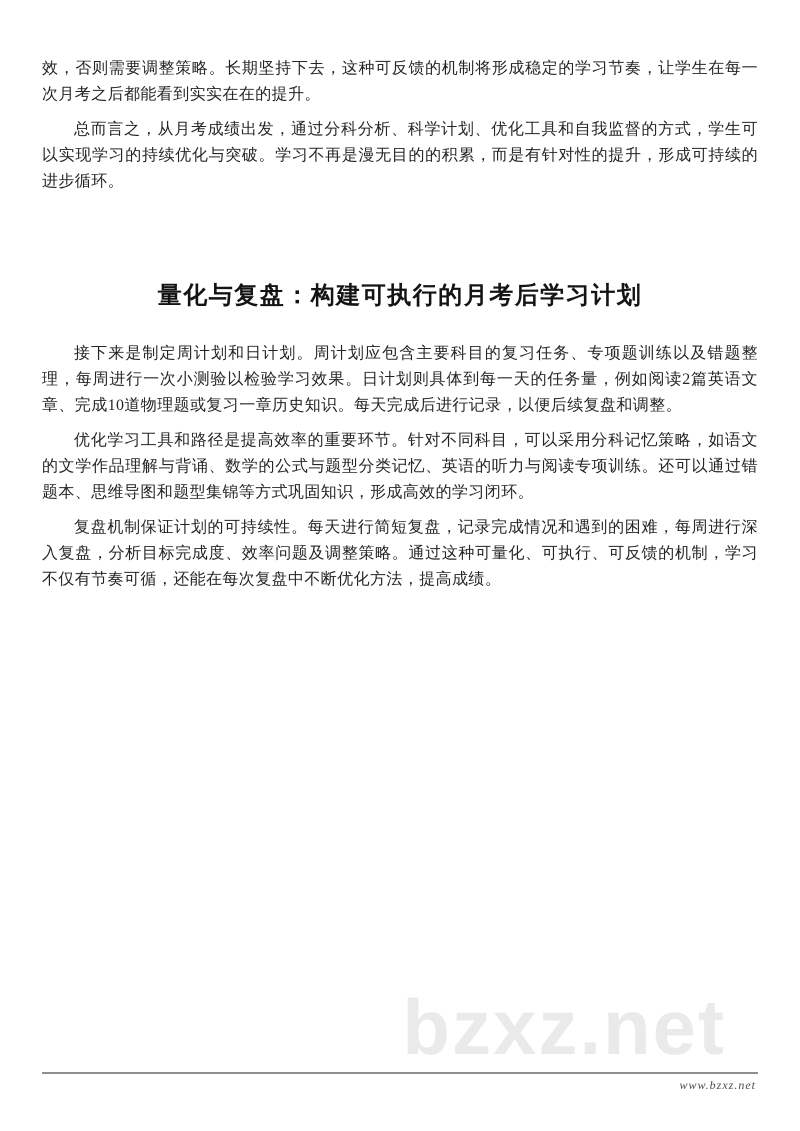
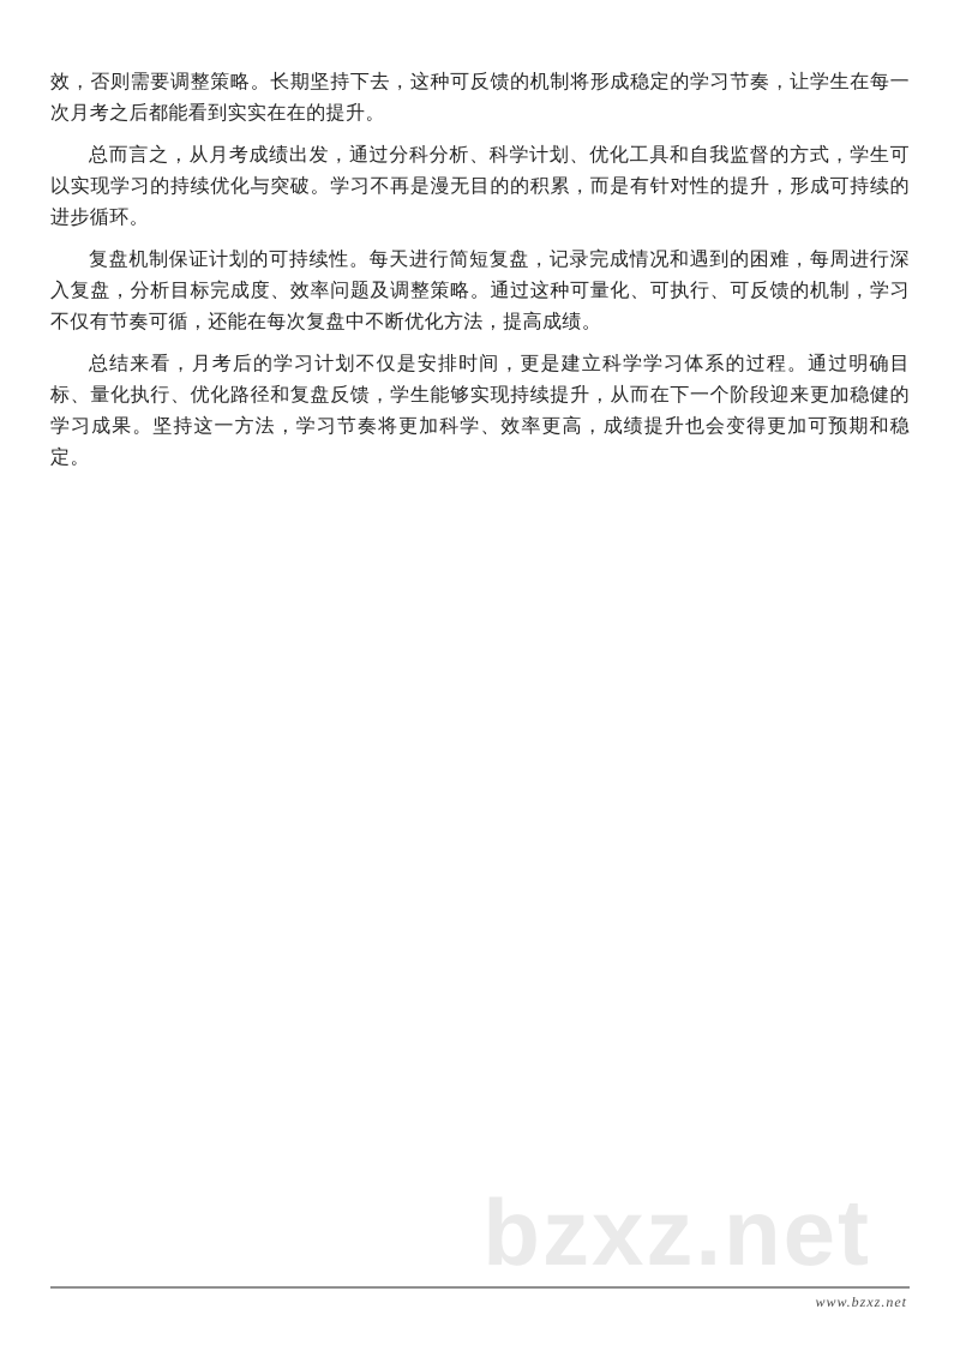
  效，否则需要调整策略。长期坚持下去，这种可反馈的机制将形成稳定的学习节奏，让学生在每一次月考之后都能看到实实在在的提升。
  总而言之，从月考成绩出发，通过分科分析、科学计划、优化工具和自我监督的方式，学生可以实现学习的持续优化与突破。学习不再是漫无目的的积累，而是有针对性的提升，形成可持续的进步循环。
- 量化与复盘：构建可执行的月考后学习计划
- 接下来是制定周计划和日计划。周计划应包含主要科目的复习任务、专项题训练以及错题整理，每周进行一次小测验以检验学习效果。日计划则具体到每一天的任务量，例如阅读2篇英语文章、完成10道物理题或复习一章历史知识。每天完成后进行记录，以便后续复盘和调整。
- 优化学习工具和路径是提高效率的重要环节。针对不同科目，可以采用分科记忆策略，如语文的文学作品理解与背诵、数学的公式与题型分类记忆、英语的听力与阅读专项训练。还可以通过错题本、思维导图和题型集锦等方式巩固知识，形成高效的学习闭环。
  复盘机制保证计划的可持续性。每天进行简短复盘，记录完成情况和遇到的困难，每周进行深入复盘，分析目标完成度、效率问题及调整策略。通过这种可量化、可执行、可反馈的机制，学习不仅有节奏可循，还能在每次复盘中不断优化方法，提高成绩。
+ 总结来看，月考后的学习计划不仅是安排时间，更是建立科学学习体系的过程。通过明确目标、量化执行、优化路径和复盘反馈，学生能够实现持续提升，从而在下一个阶段迎来更加稳健的学习成果。坚持这一方法，学习节奏将更加科学、效率更高，成绩提升也会变得更加可预期和稳定。
  www.bzxz.net
